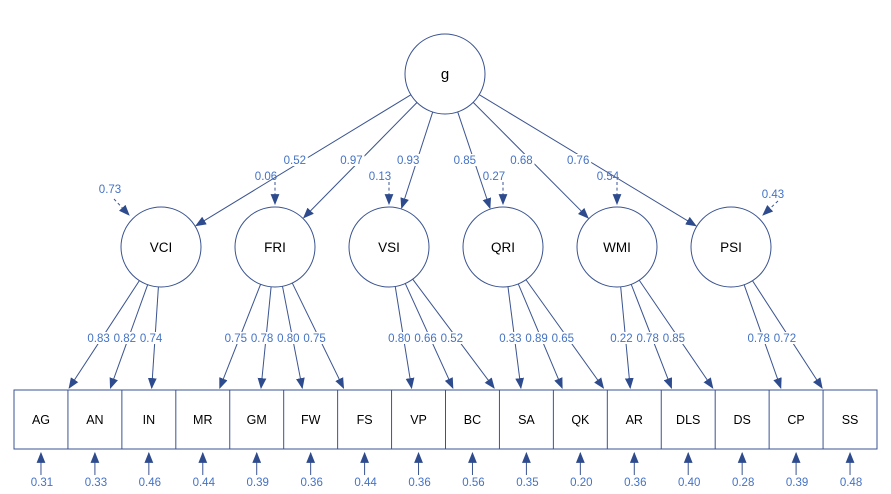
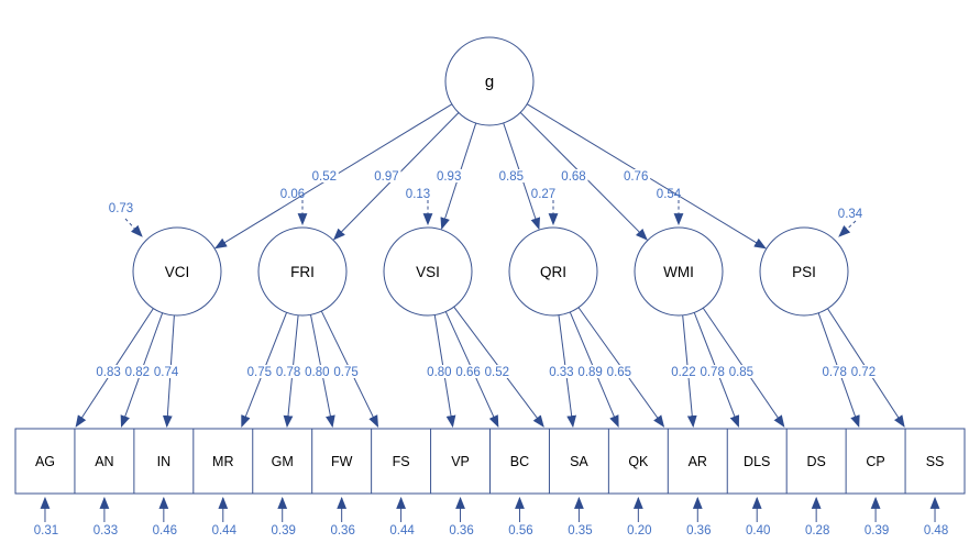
  AG
  AN
  IN
  MR
  GM
  FW
  FS
  VP
  BC
  SA
  QK
  AR
  DLS
  DS
  CP
  SS
  g
  VCI
  FRI
  VSI
  QRI
  WMI
  PSI
  0.52
  0.97
  0.93
  0.85
  0.68
  0.76
  0.83
  0.82
  0.74
  0.75
  0.78
  0.80
  0.75
  0.80
  0.66
  0.52
  0.33
  0.89
  0.65
  0.22
  0.78
  0.85
  0.78
  0.72
  0.73
  0.06
  0.13
  0.27
  0.54
- 0.43
+ 0.34
  0.31
  0.33
  0.46
  0.44
  0.39
  0.36
  0.44
  0.36
  0.56
  0.35
  0.20
  0.36
  0.40
  0.28
  0.39
  0.48
